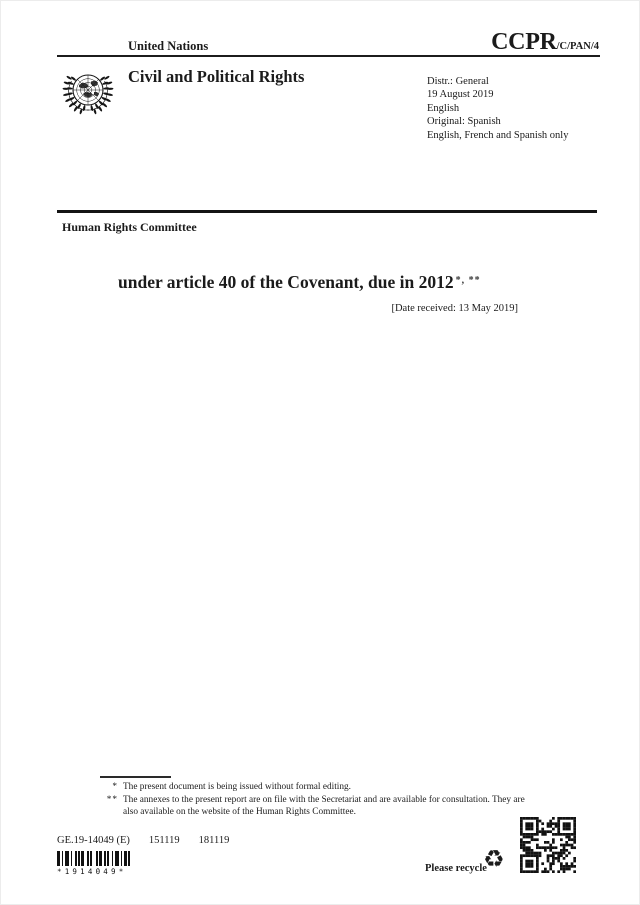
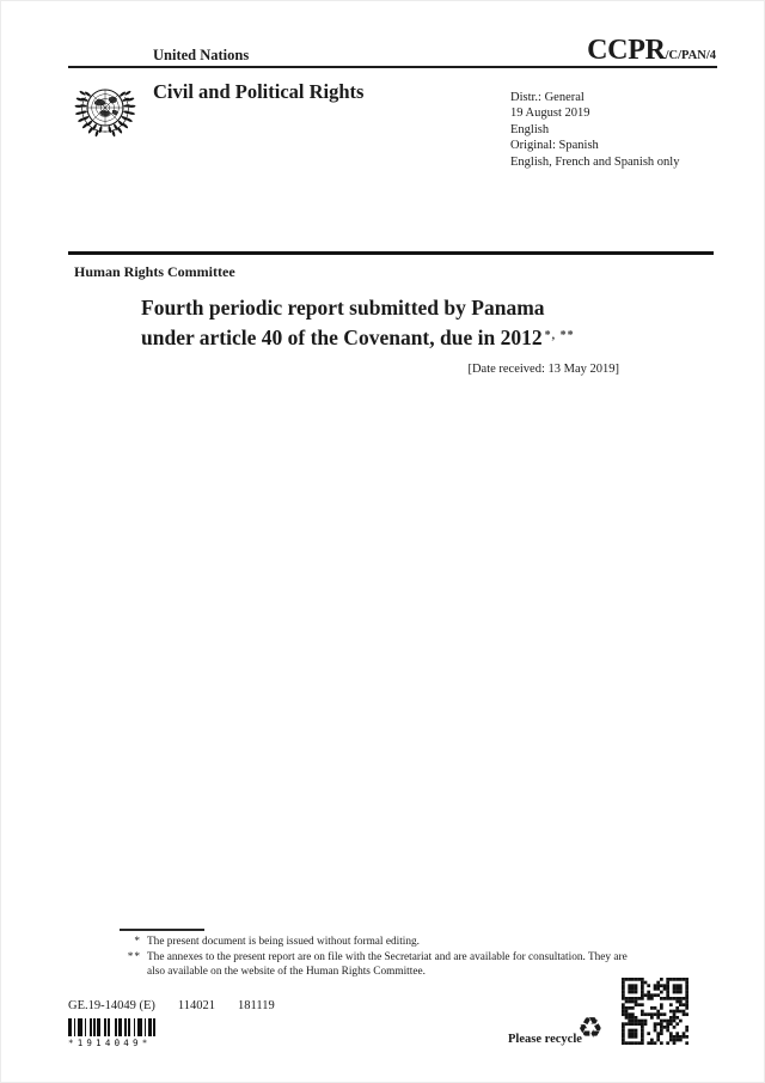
  United Nations
  CCPR/C/PAN/4
  Civil and Political Rights
  Distr.: General
  19 August 2019
  English
  Original: Spanish
  English, French and Spanish only
  Human Rights Committee
+ Fourth periodic report submitted by Panama
  under article 40 of the Covenant, due in 2012 *, **
  [Date received: 13 May 2019]
  *
  The present document is being issued without formal editing.
  **
  The annexes to the present report are on file with the Secretariat and are available for consultation. They are also available on the website of the Human Rights Committee.
- GE.19-14049 (E) 151119 181119
+ GE.19-14049 (E) 114021 181119
  *1914049*
  Please recycle
  ♻
